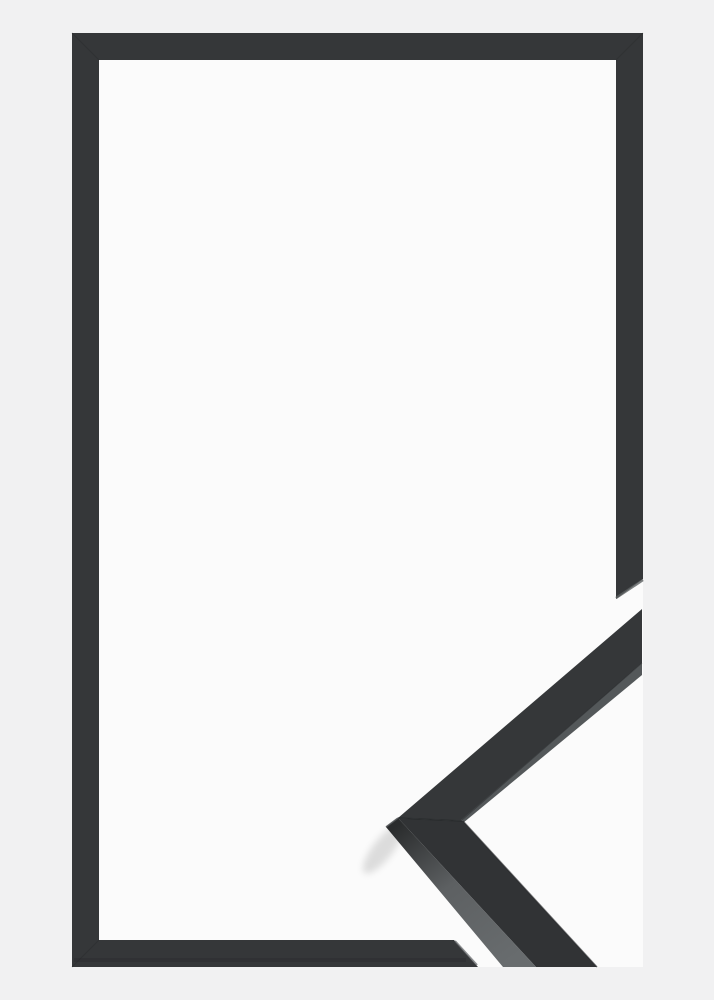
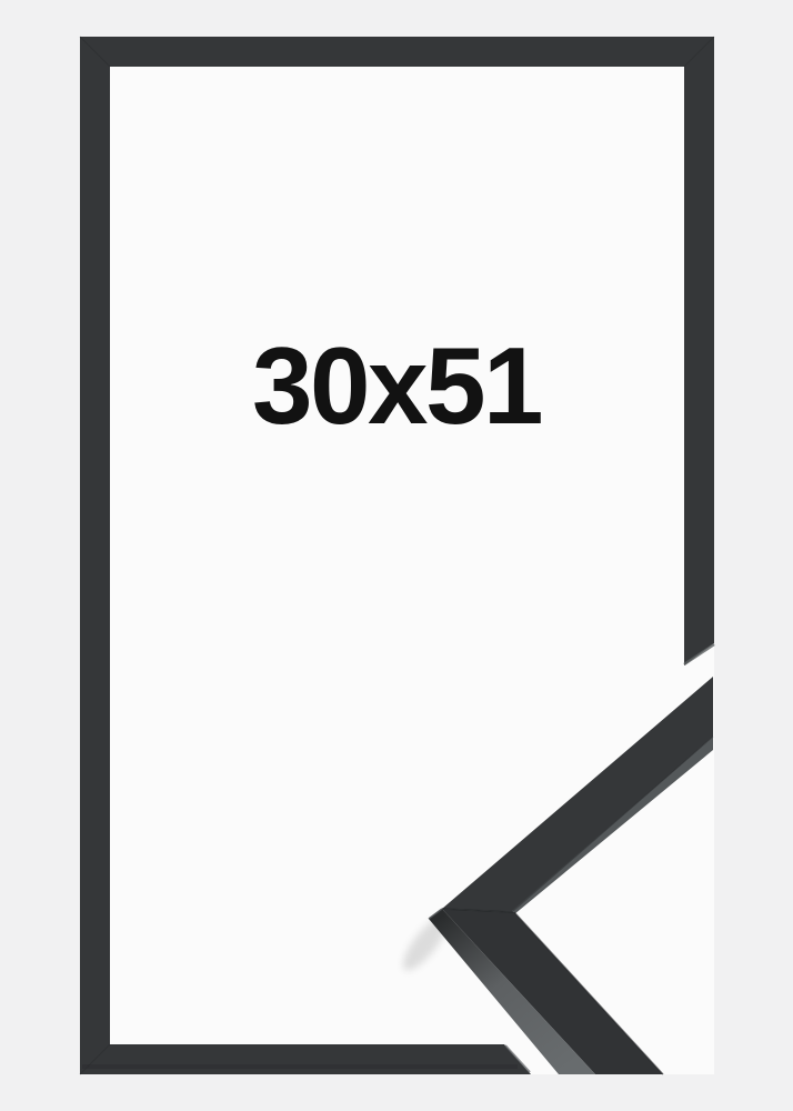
+ 30x51
